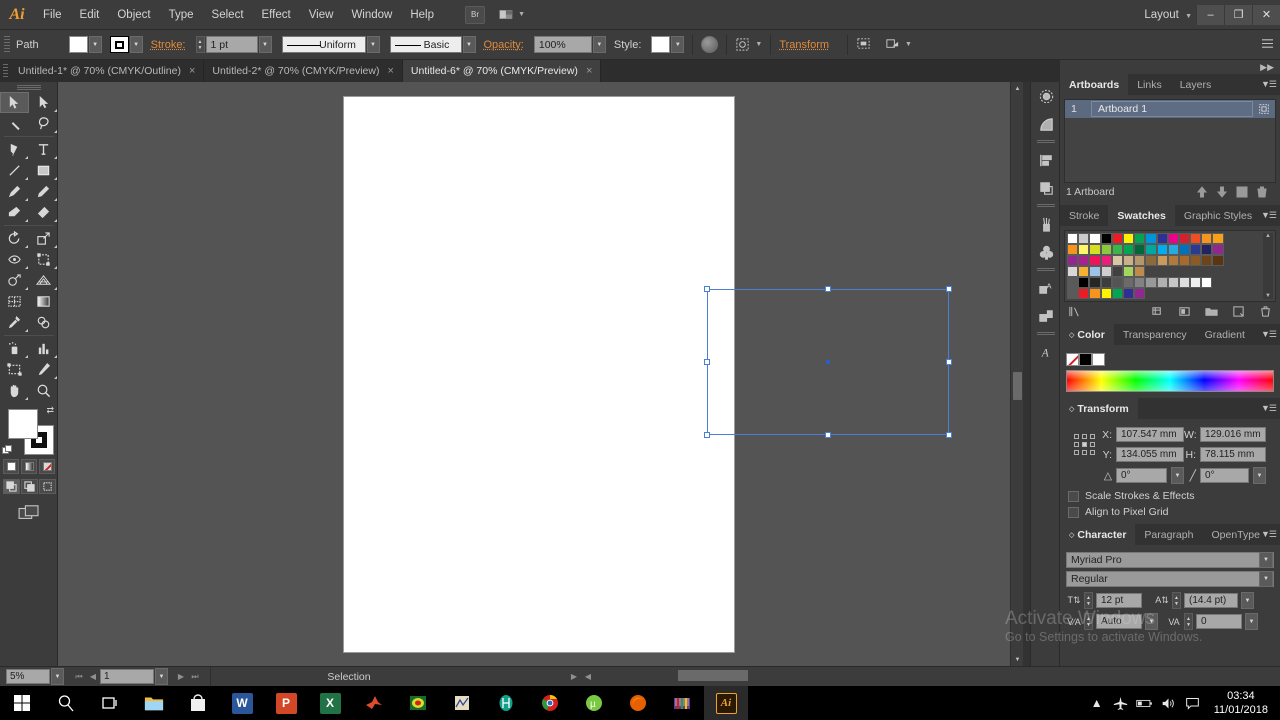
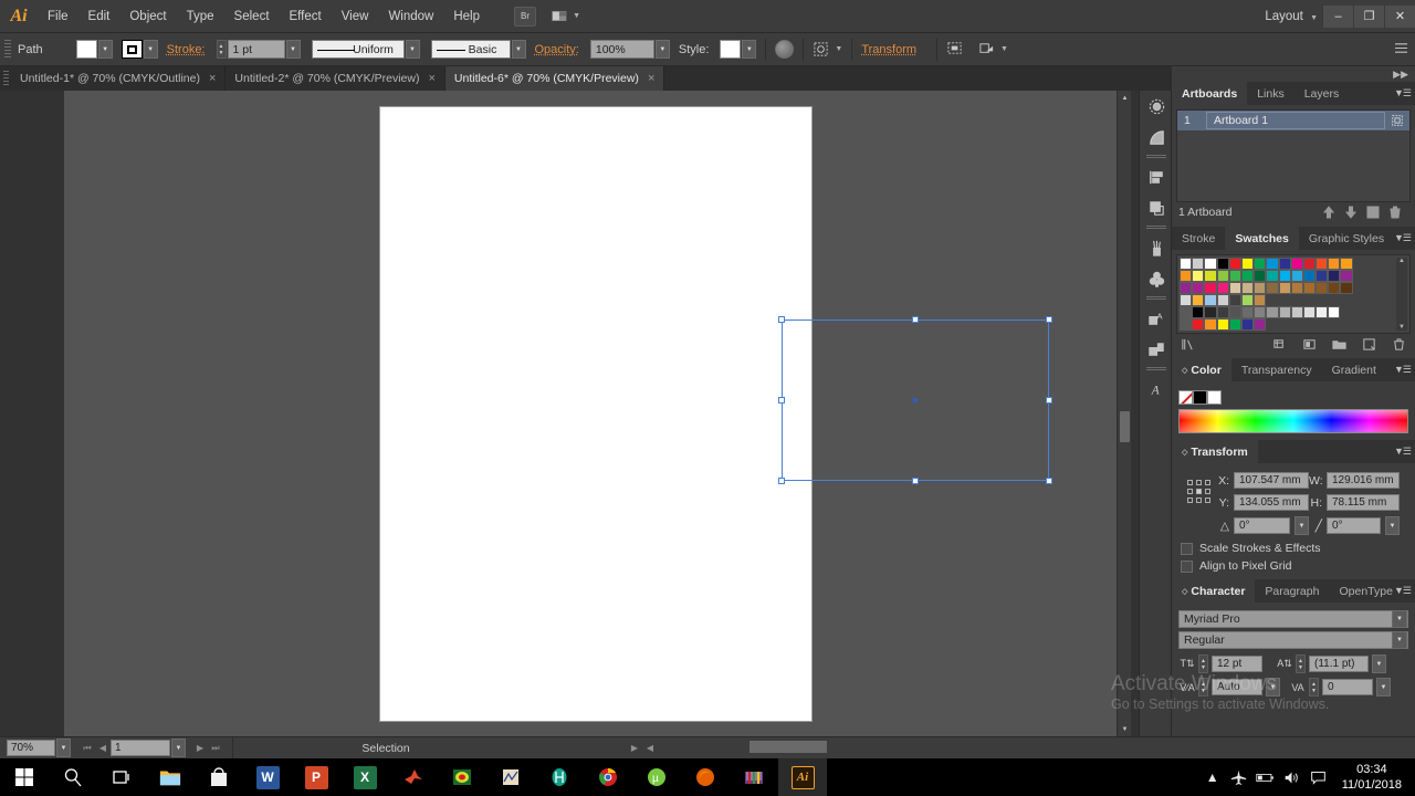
  Ai
  File
  Edit
  Object
  Type
  Select
  Effect
  View
  Window
  Help
  Br
  Layout
  –
  ❐
  ✕
  Path
  Stroke:
  1 pt
  Uniform
  Basic
  Opacity:
  100%
  Style:
  Transform
  Untitled-1* @ 70% (CMYK/Outline)
  ×
  Untitled-2* @ 70% (CMYK/Preview)
  ×
  Untitled-6* @ 70% (CMYK/Preview)
  ×
- ⇄
  A
  A
  ▶▶
  Artboards
  Links
  Layers
  ▼☰
  1
  Artboard 1
  1 Artboard
  Stroke
  Swatches
  Graphic Styles
  ▼☰
  Color
  Transparency
  Gradient
  ▼☰
  Transform
  ▼☰
  X:
  107.547 mm
  W:
  129.016 mm
  Y:
  134.055 mm
  H:
  78.115 mm
  △
  0°
  ╱
  0°
  Scale Strokes & Effects
  Align to Pixel Grid
  Character
  Paragraph
  OpenType
  ▼☰
  Myriad Pro
  Regular
  T⇅
  12 pt
  A⇅
- (14.4 pt)
+ (11.1 pt)
  V⁄A
  Auto
  VA
  0
  Activate Windows
  Go to Settings to activate Windows.
- 5%
+ 70%
  ⏮
  ◀
  1
  ▶
  ⏭
  Selection
  ▶
  ◀
  W
  P
  X
  µ
  Ai
  ▲
  03:34
  11/01/2018
